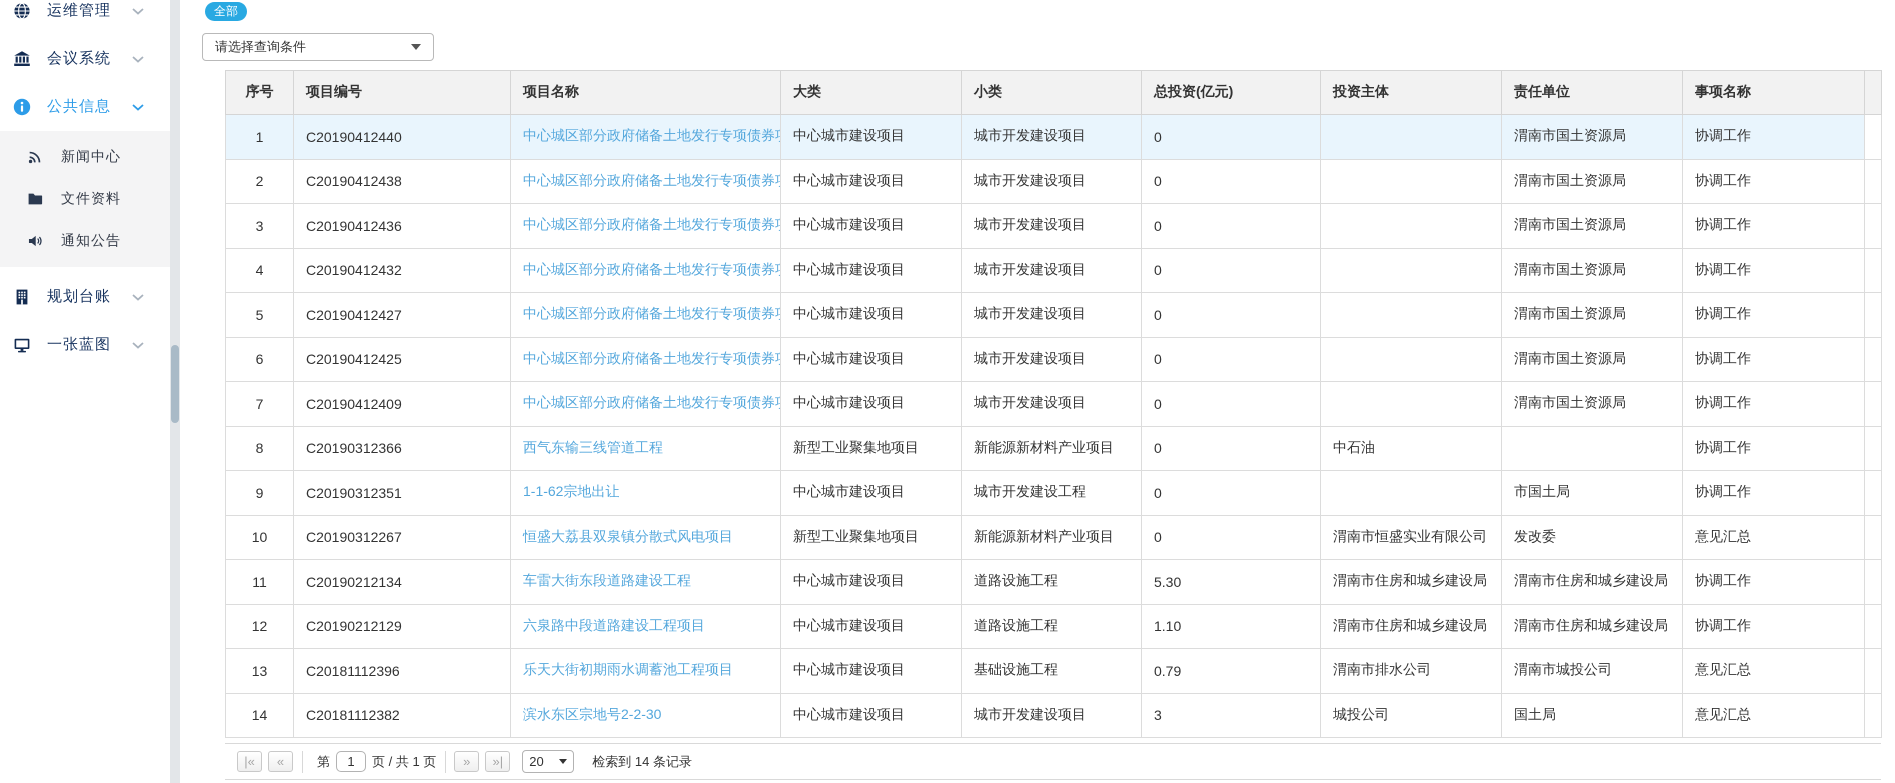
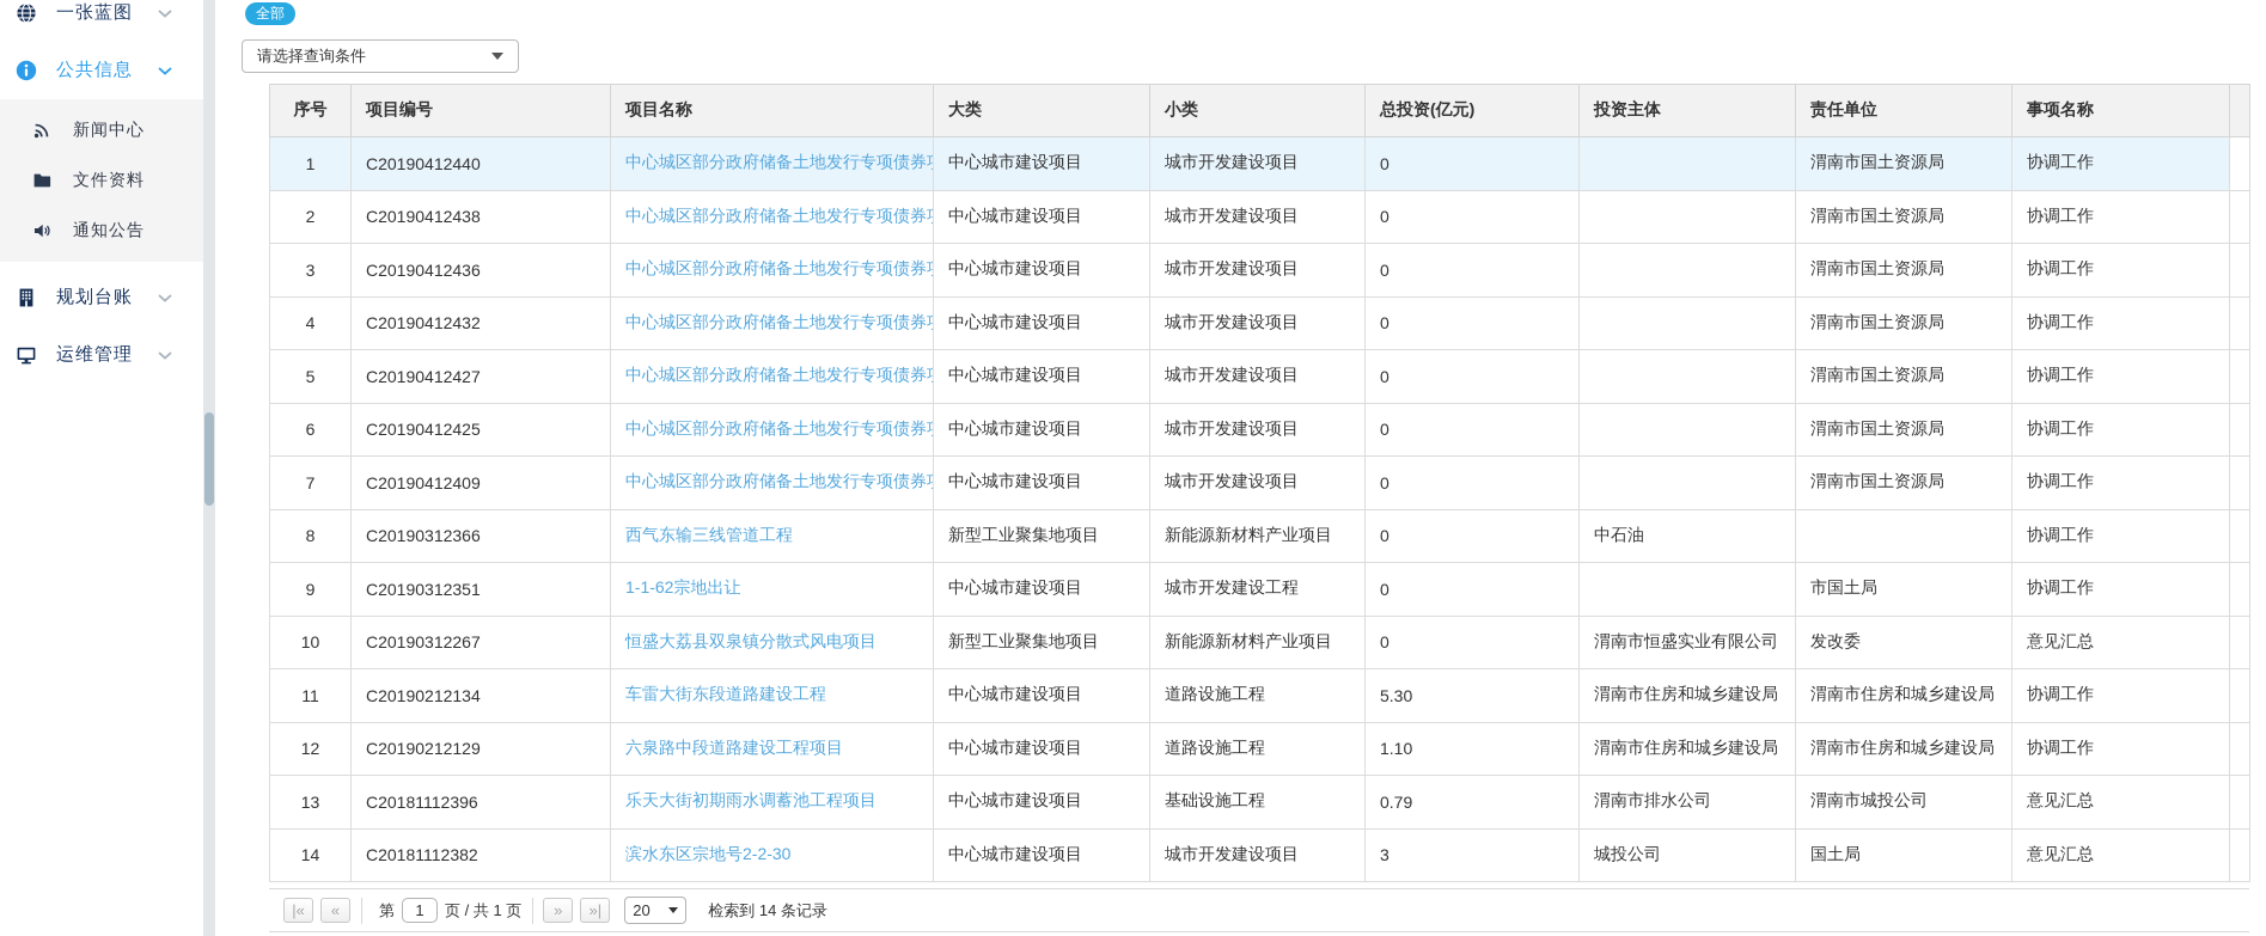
- 运维管理
+ 一张蓝图
- 会议系统
  公共信息
  新闻中心
  文件资料
  通知公告
  规划台账
- 一张蓝图
+ 运维管理
  全部
  请选择查询条件
  序号	项目编号	项目名称	大类	小类	总投资(亿元)	投资主体	责任单位	事项名称
  1	C20190412440	中心城区部分政府储备土地发行专项债券	中心城市建设项目	城市开发建设项目	0		渭南市国土资源局	协调工作
  2	C20190412438	中心城区部分政府储备土地发行专项债券	中心城市建设项目	城市开发建设项目	0		渭南市国土资源局	协调工作
  3	C20190412436	中心城区部分政府储备土地发行专项债券	中心城市建设项目	城市开发建设项目	0		渭南市国土资源局	协调工作
  4	C20190412432	中心城区部分政府储备土地发行专项债券	中心城市建设项目	城市开发建设项目	0		渭南市国土资源局	协调工作
  5	C20190412427	中心城区部分政府储备土地发行专项债券	中心城市建设项目	城市开发建设项目	0		渭南市国土资源局	协调工作
  6	C20190412425	中心城区部分政府储备土地发行专项债券	中心城市建设项目	城市开发建设项目	0		渭南市国土资源局	协调工作
  7	C20190412409	中心城区部分政府储备土地发行专项债券	中心城市建设项目	城市开发建设项目	0		渭南市国土资源局	协调工作
  8	C20190312366	西气东输三线管道工程	新型工业聚集地项目	新能源新材料产业项目	0	中石油		协调工作
  9	C20190312351	1-1-62宗地出让	中心城市建设项目	城市开发建设工程	0		市国土局	协调工作
  10	C20190312267	恒盛大荔县双泉镇分散式风电项目	新型工业聚集地项目	新能源新材料产业项目	0	渭南市恒盛实业有限公司	发改委	意见汇总
  11	C20190212134	车雷大街东段道路建设工程	中心城市建设项目	道路设施工程	5.30	渭南市住房和城乡建设局	渭南市住房和城乡建设局	协调工作
  12	C20190212129	六泉路中段道路建设工程项目	中心城市建设项目	道路设施工程	1.10	渭南市住房和城乡建设局	渭南市住房和城乡建设局	协调工作
  13	C20181112396	乐天大街初期雨水调蓄池工程项目	中心城市建设项目	基础设施工程	0.79	渭南市排水公司	渭南市城投公司	意见汇总
  14	C20181112382	滨水东区宗地号2-2-30	中心城市建设项目	城市开发建设项目	3	城投公司	国土局	意见汇总
  |«
  «
  第
  1
  页 / 共 1 页
  »
  »|
  20
  检索到 14 条记录
